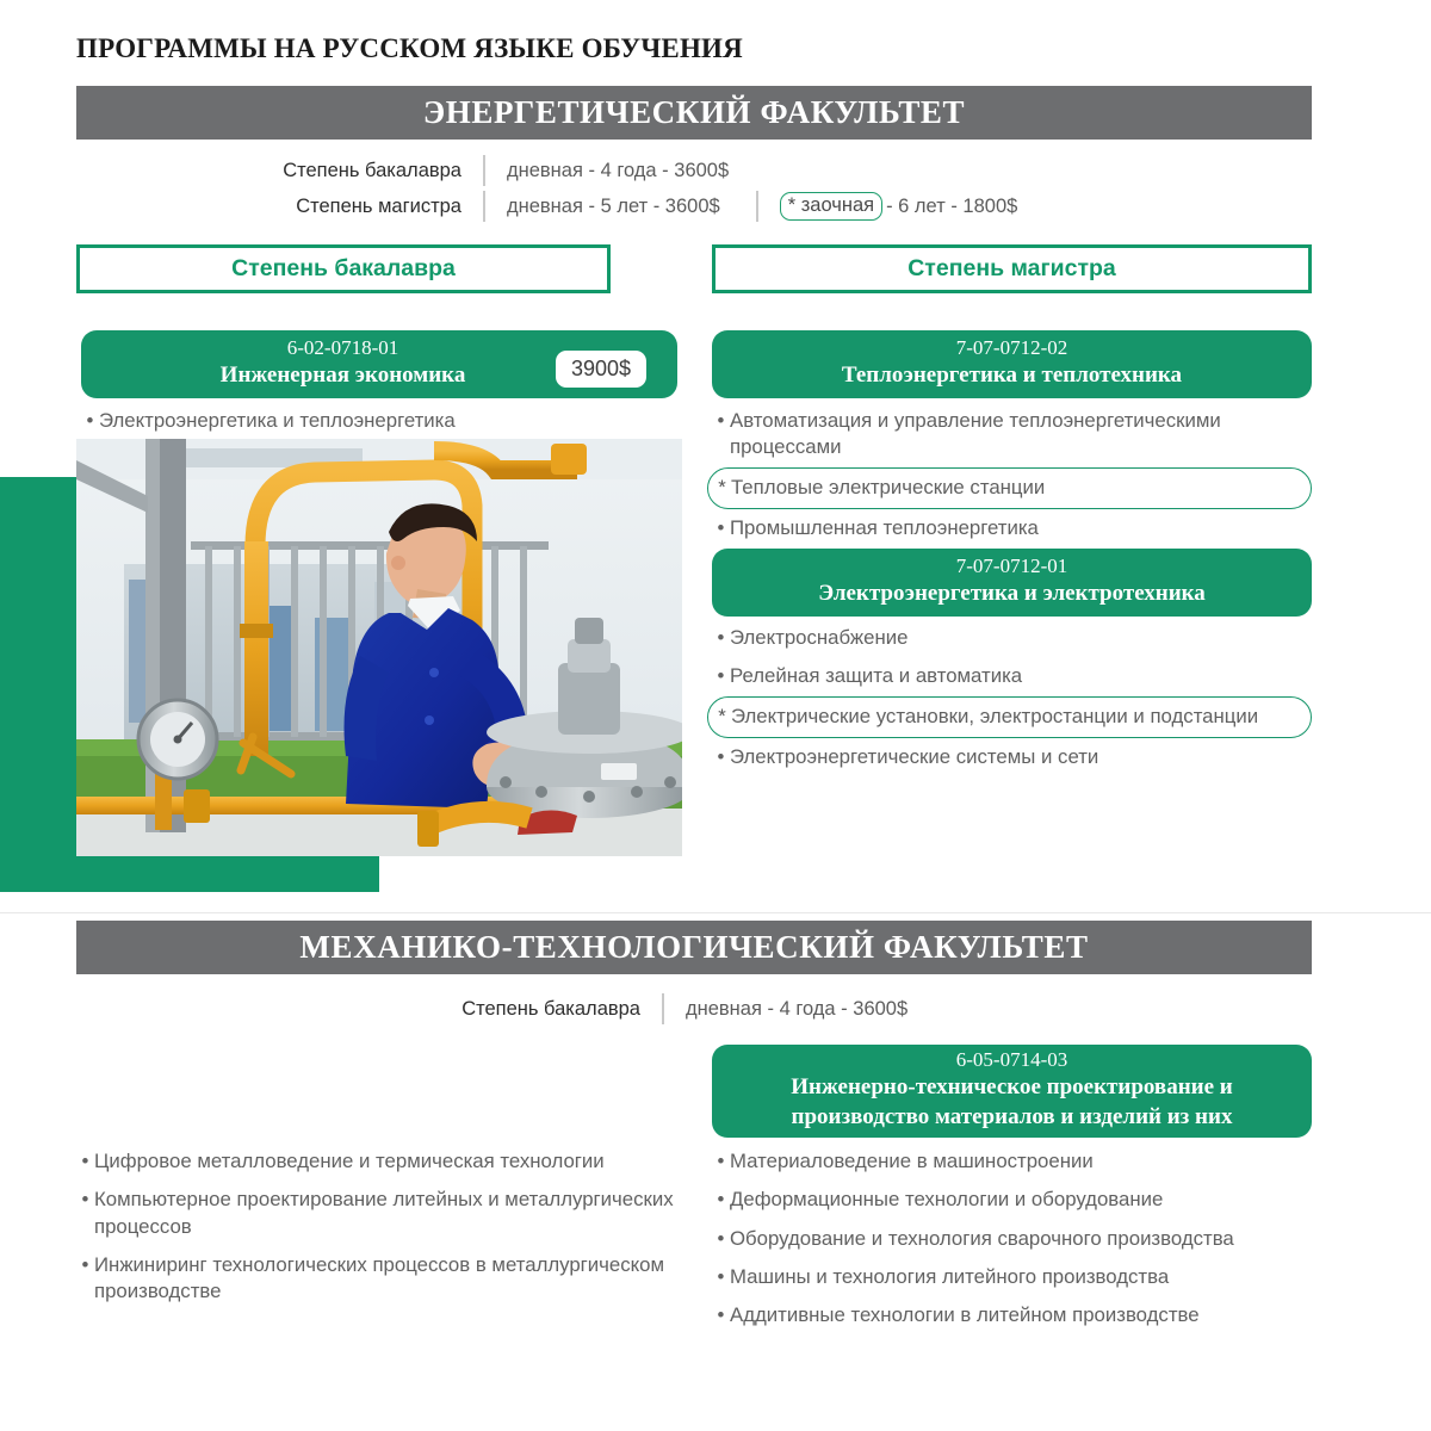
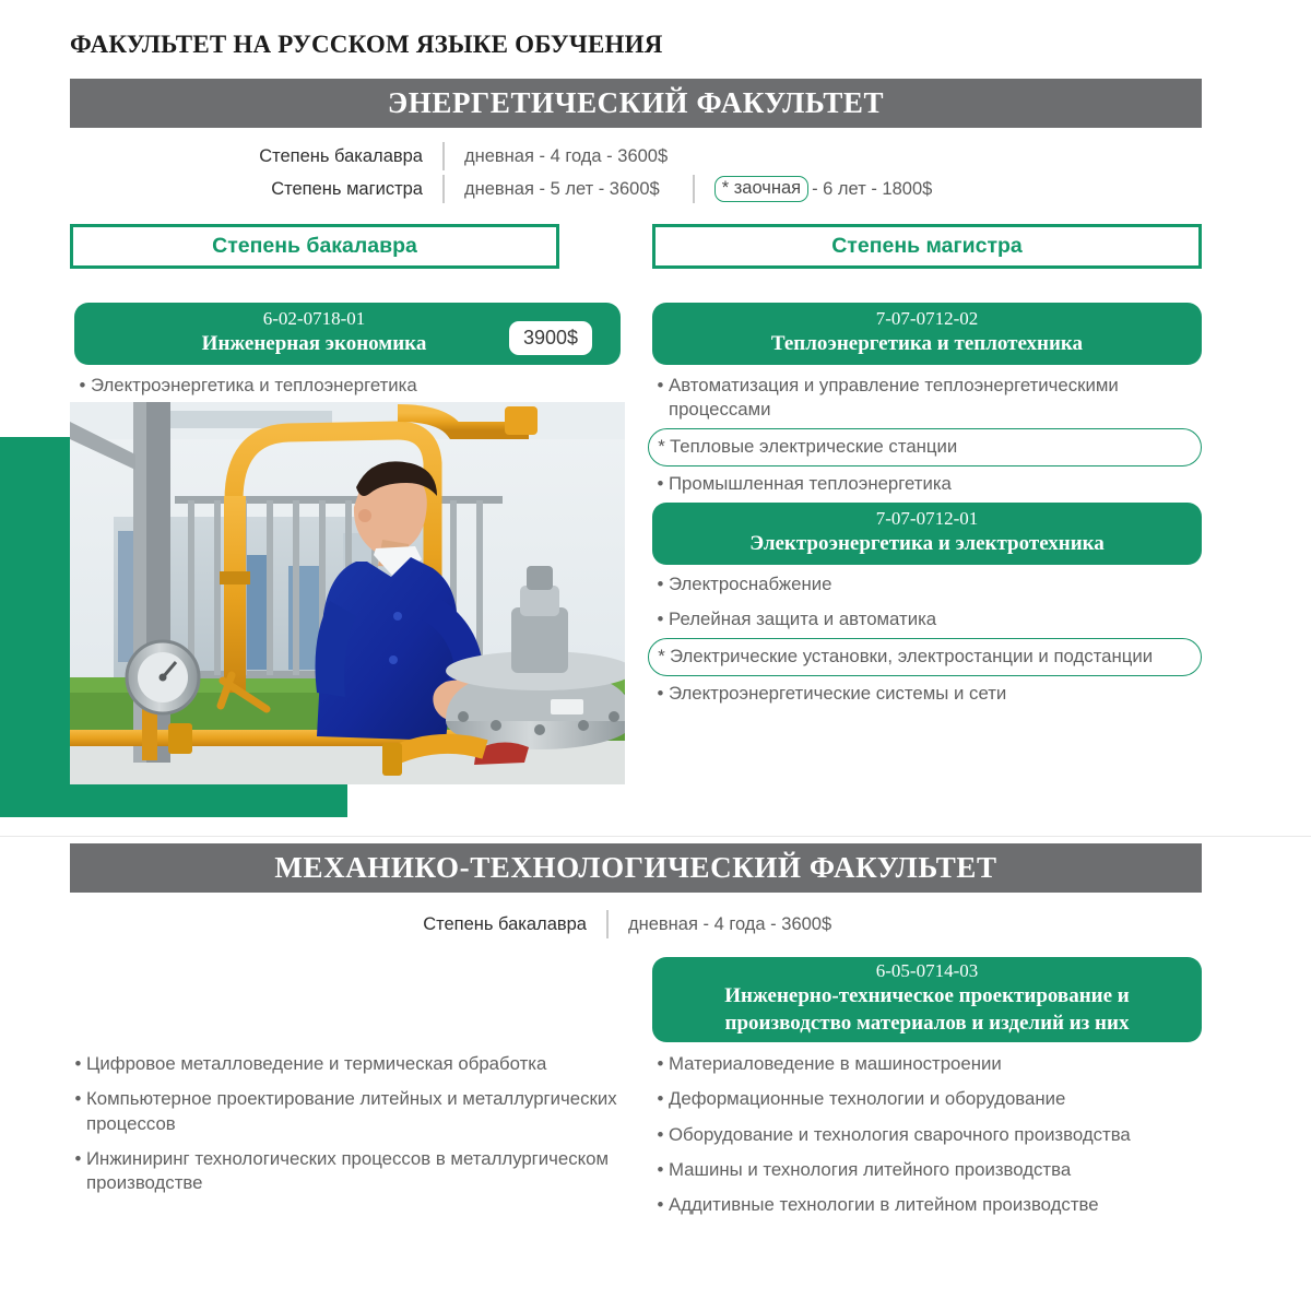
- ПРОГРАММЫ НА РУССКОМ ЯЗЫКЕ ОБУЧЕНИЯ
+ ФАКУЛЬТЕТ НА РУССКОМ ЯЗЫКЕ ОБУЧЕНИЯ
  ЭНЕРГЕТИЧЕСКИЙ ФАКУЛЬТЕТ
  Степень бакалавра
  дневная - 4 года - 3600$
  Степень магистра
  дневная - 5 лет - 3600$
  * заочная
  - 6 лет - 1800$
  Степень бакалавра
  Степень магистра
  6-02-0718-01
  Инженерная экономика
  3900$
  •
  Электроэнергетика и теплоэнергетика
  7-07-0712-02
  Теплоэнергетика и теплотехника
  •
  Автоматизация и управление теплоэнергетическими процессами
  *
  Тепловые электрические станции
  •
  Промышленная теплоэнергетика
  7-07-0712-01
  Электроэнергетика и электротехника
  •
  Электроснабжение
  •
  Релейная защита и автоматика
  *
  Электрические установки, электростанции и подстанции
  •
  Электроэнергетические системы и сети
  МЕХАНИКО-ТЕХНОЛОГИЧЕСКИЙ ФАКУЛЬТЕТ
  Степень бакалавра
  дневная - 4 года - 3600$
  •
- Цифровое металловедение и термическая технологии
+ Цифровое металловедение и термическая обработка
  •
  Компьютерное проектирование литейных и металлургических процессов
  •
  Инжиниринг технологических процессов в металлургическом производстве
  6-05-0714-03
  Инженерно-техническое проектирование и производство материалов и изделий из них
  •
  Материаловедение в машиностроении
  •
  Деформационные технологии и оборудование
  •
  Оборудование и технология сварочного производства
  •
  Машины и технология литейного производства
  •
  Аддитивные технологии в литейном производстве
